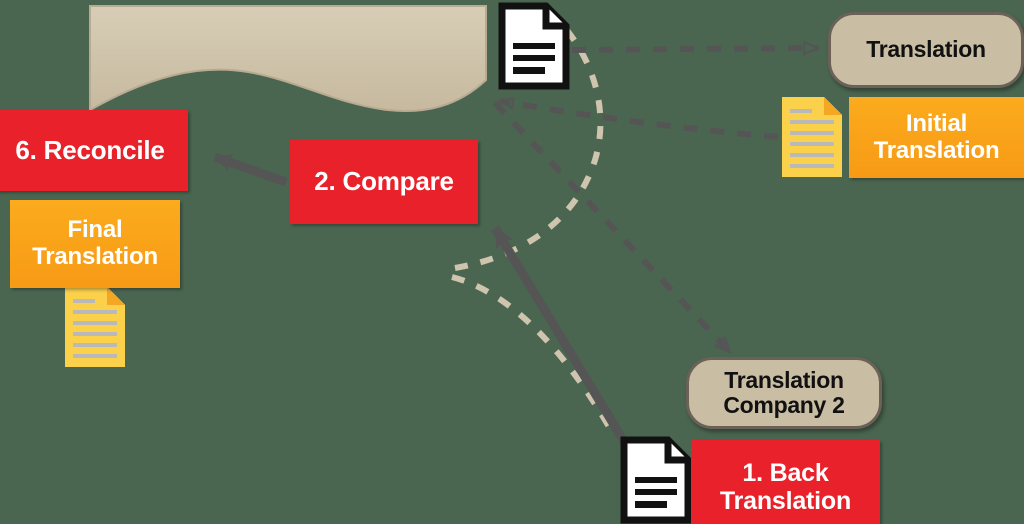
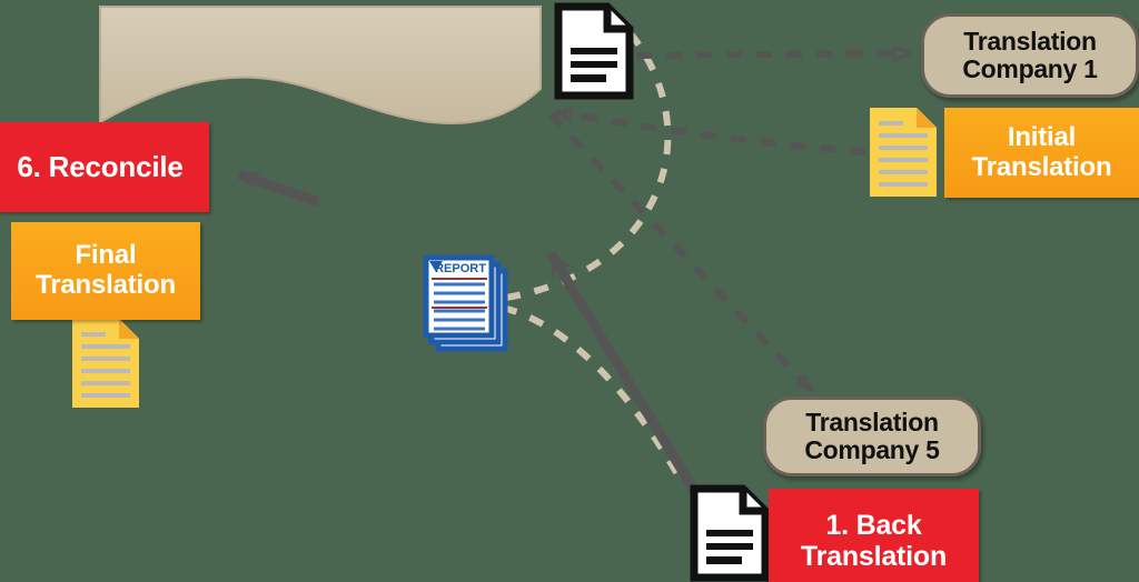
+ REPORT
  6. Reconcile
  Final
  Translation
- 2. Compare
  Translation
+ Company 1
  Initial
  Translation
  Translation
- Company 2
+ Company 5
  1. Back
  Translation
